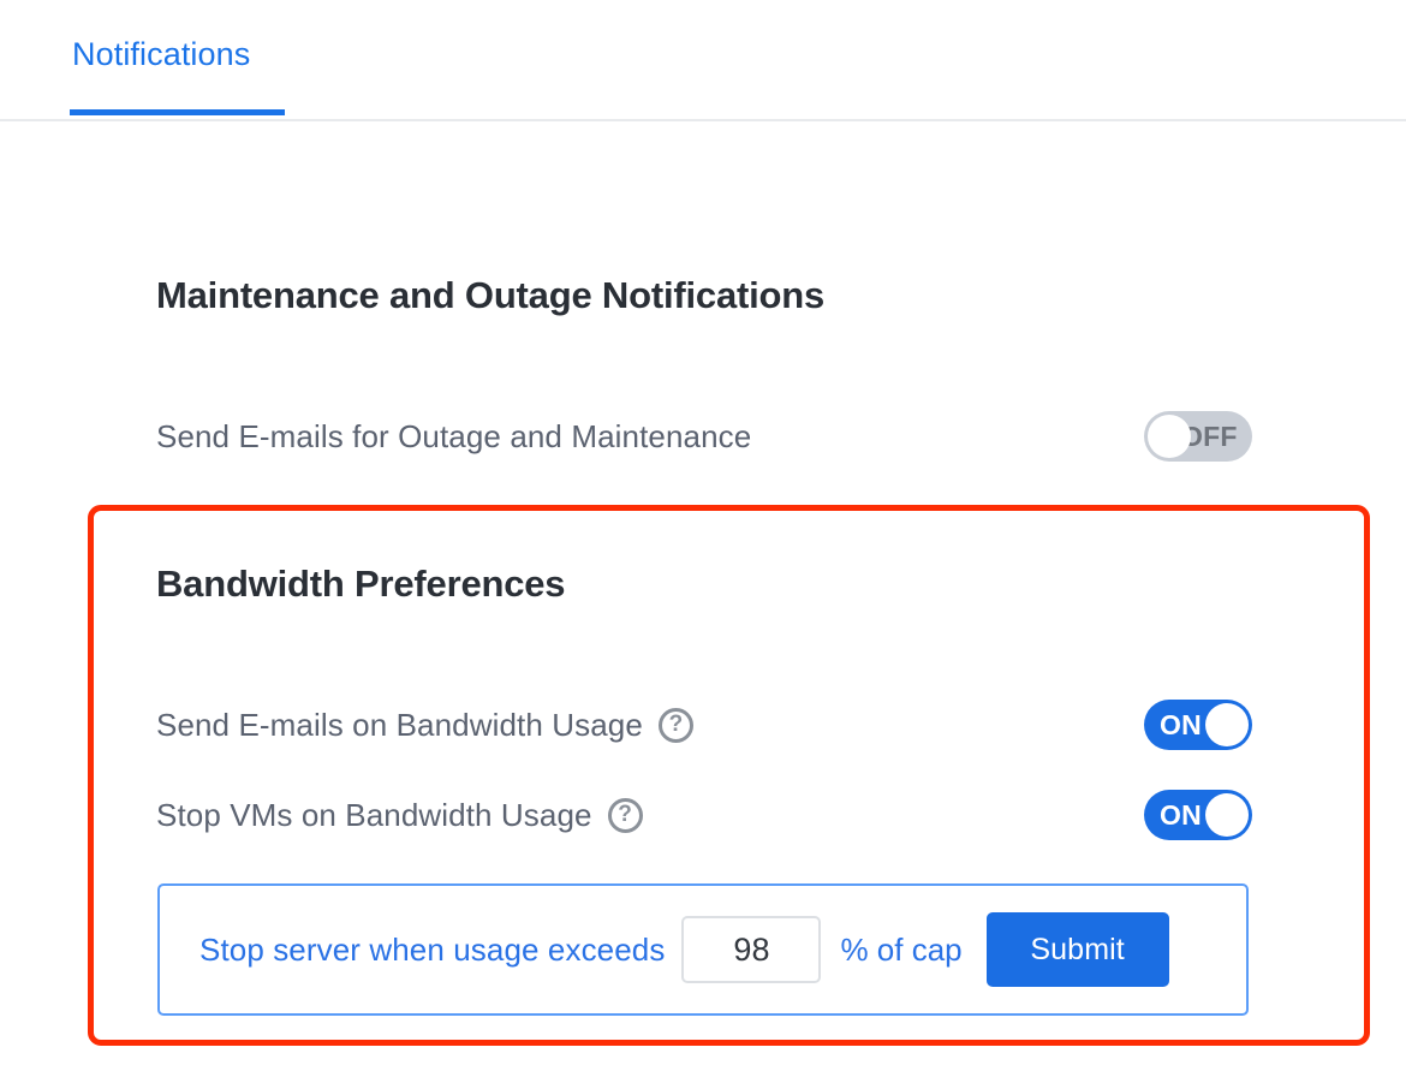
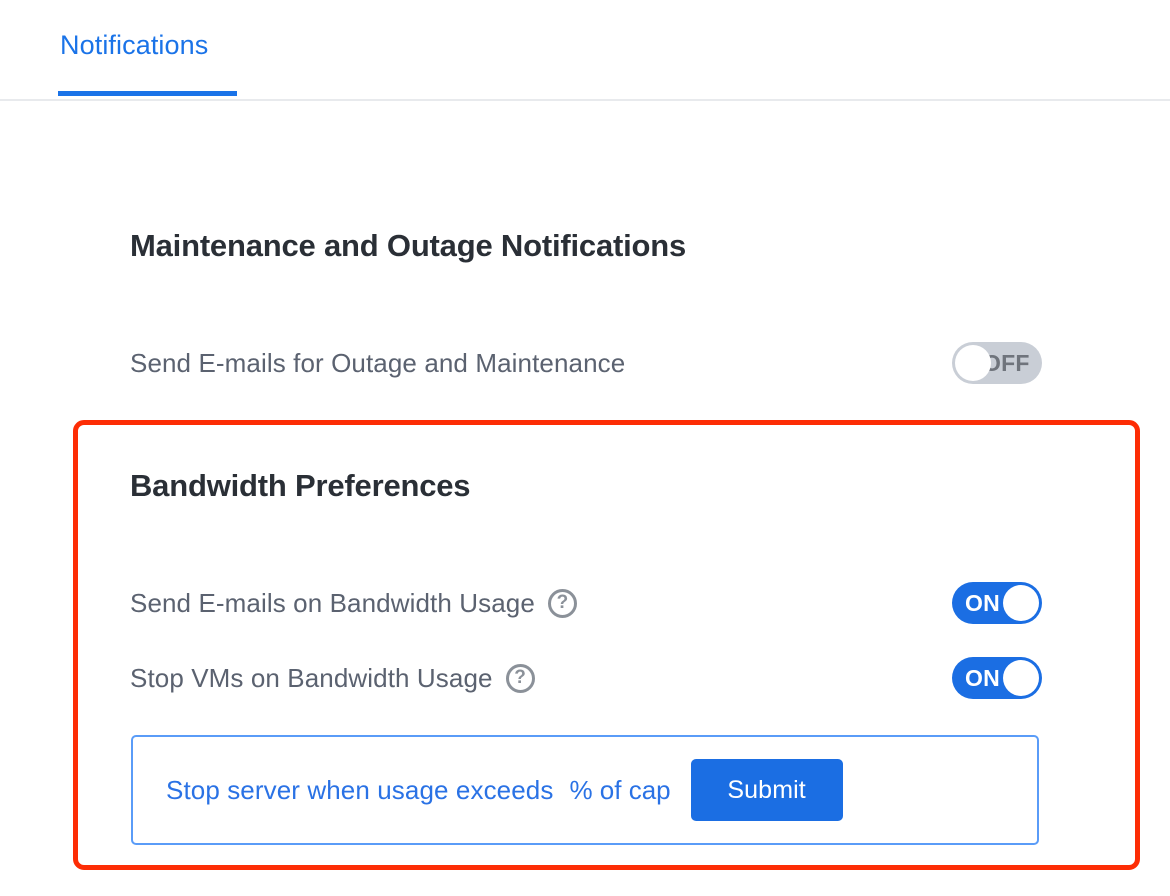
  Notifications
  Maintenance and Outage Notifications
  Send E-mails for Outage and Maintenance
  OFF
  Bandwidth Preferences
  Send E-mails on Bandwidth Usage
  ?
  ON
  Stop VMs on Bandwidth Usage
  ?
  ON
  Stop server when usage exceeds
- 98
  % of cap
  Submit
